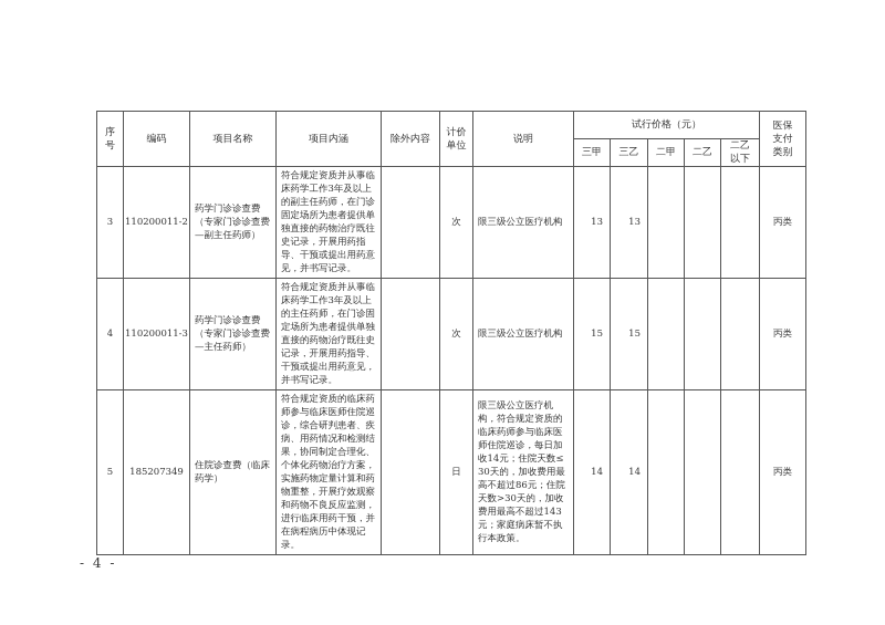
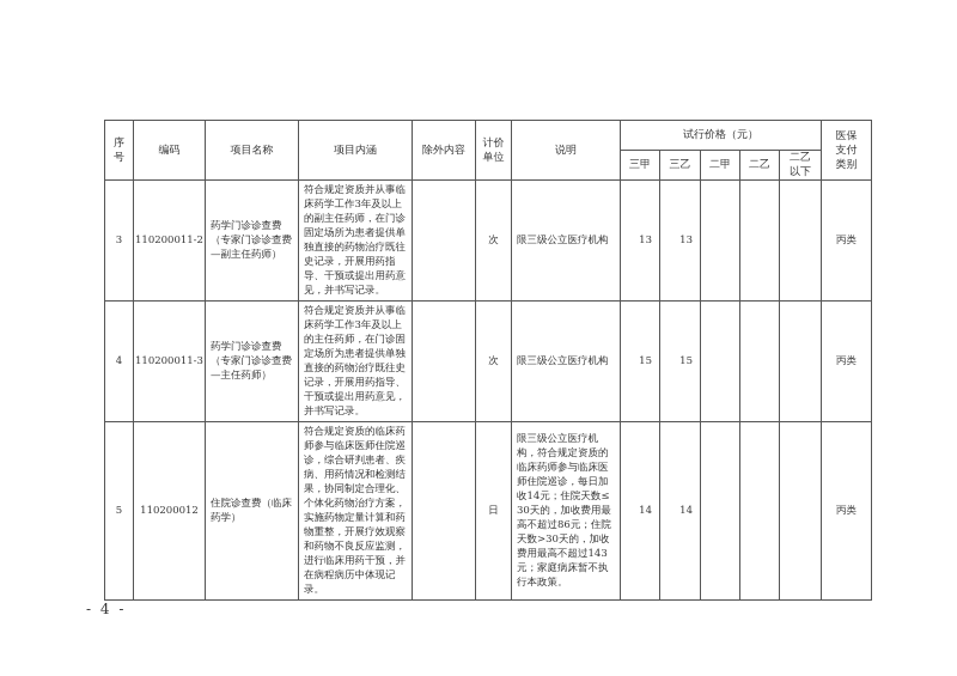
  序号	编码	项目名称	项目内涵	除外内容	计价单位	说明	试行价格（元）	医保支付类别
  三甲	三乙	二甲	二乙	二乙以下
  3	110200011-2	药学门诊诊查费（专家门诊诊查费—副主任药师）	符合规定资质并从事临床药学工作3年及以上的副主任药师，在门诊固定场所为患者提供单独直接的药物治疗既往史记录，开展用药指导、干预或提出用药意见，并书写记录。		次	限三级公立医疗机构	13	13				丙类
  4	110200011-3	药学门诊诊查费（专家门诊诊查费—主任药师）	符合规定资质并从事临床药学工作3年及以上的主任药师，在门诊固定场所为患者提供单独直接的药物治疗既往史记录，开展用药指导、干预或提出用药意见，并书写记录。		次	限三级公立医疗机构	15	15				丙类
- 5	185207349	住院诊查费（临床药学）	符合规定资质的临床药师参与临床医师住院巡诊，综合研判患者、疾病、用药情况和检测结果，协同制定合理化、个体化药物治疗方案，实施药物定量计算和药物重整，开展疗效观察和药物不良反应监测，进行临床用药干预，并在病程病历中体现记录。		日	限三级公立医疗机构，符合规定资质的临床药师参与临床医师住院巡诊，每日加收14元；住院天数≤30天的，加收费用最高不超过86元；住院天数>30天的，加收费用最高不超过143元；家庭病床暂不执行本政策。	14	14				丙类
+ 5	110200012	住院诊查费（临床药学）	符合规定资质的临床药师参与临床医师住院巡诊，综合研判患者、疾病、用药情况和检测结果，协同制定合理化、个体化药物治疗方案，实施药物定量计算和药物重整，开展疗效观察和药物不良反应监测，进行临床用药干预，并在病程病历中体现记录。		日	限三级公立医疗机构，符合规定资质的临床药师参与临床医师住院巡诊，每日加收14元；住院天数≤30天的，加收费用最高不超过86元；住院天数>30天的，加收费用最高不超过143元；家庭病床暂不执行本政策。	14	14				丙类
  - 4 -
